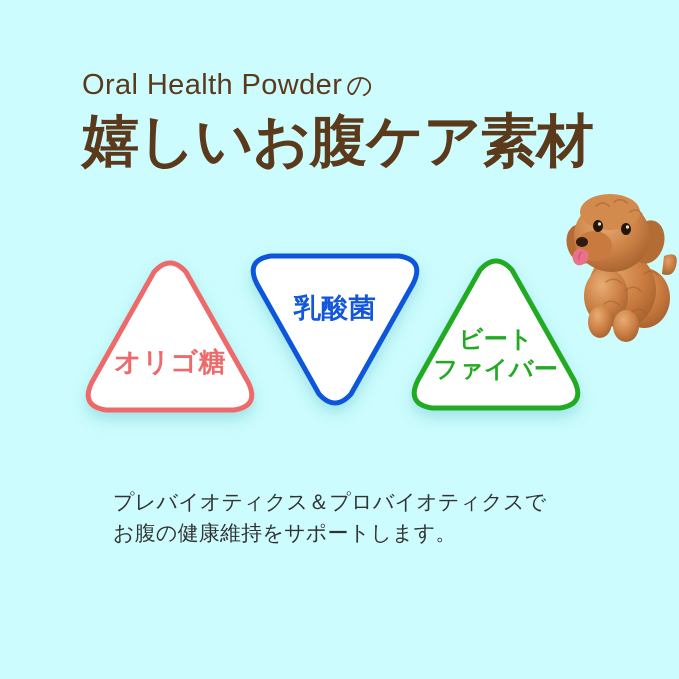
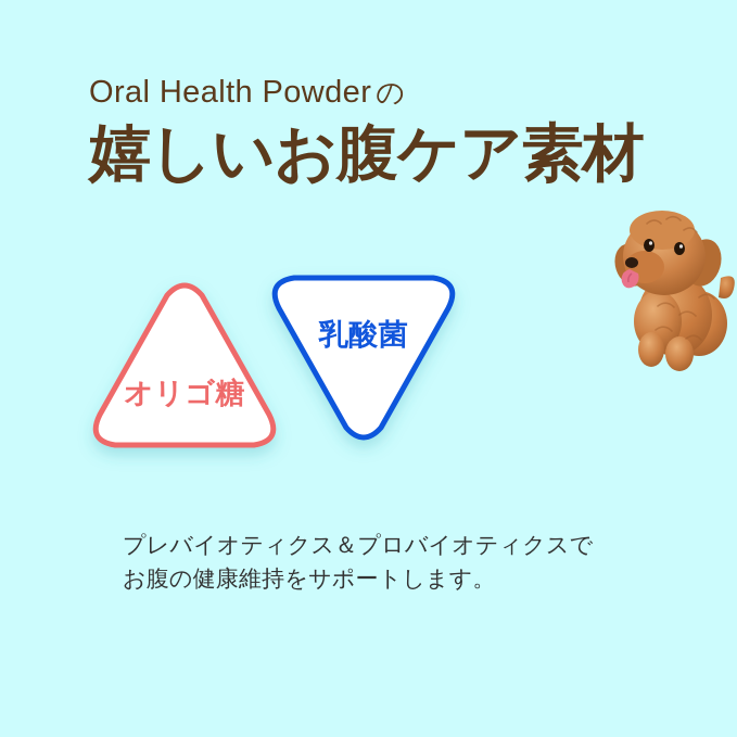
  Oral Health Powder の
  嬉しいお腹ケア素材
  オリゴ糖
  乳酸菌
- ビート
- ファイバー
  プレバイオティクス＆プロバイオティクスで
  お腹の健康維持をサポートします。
